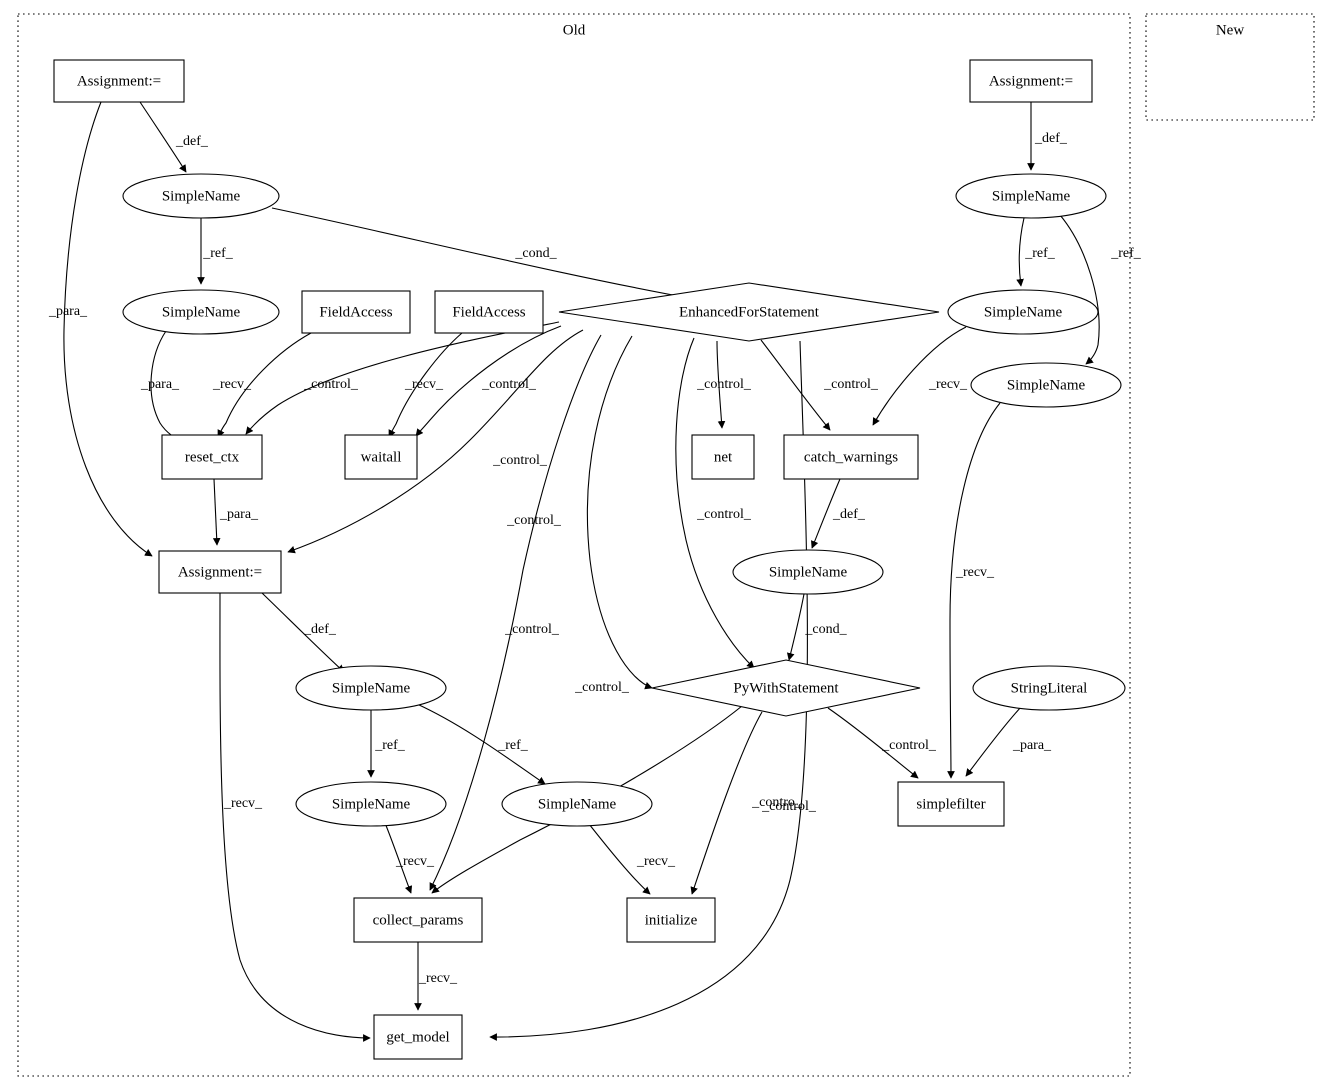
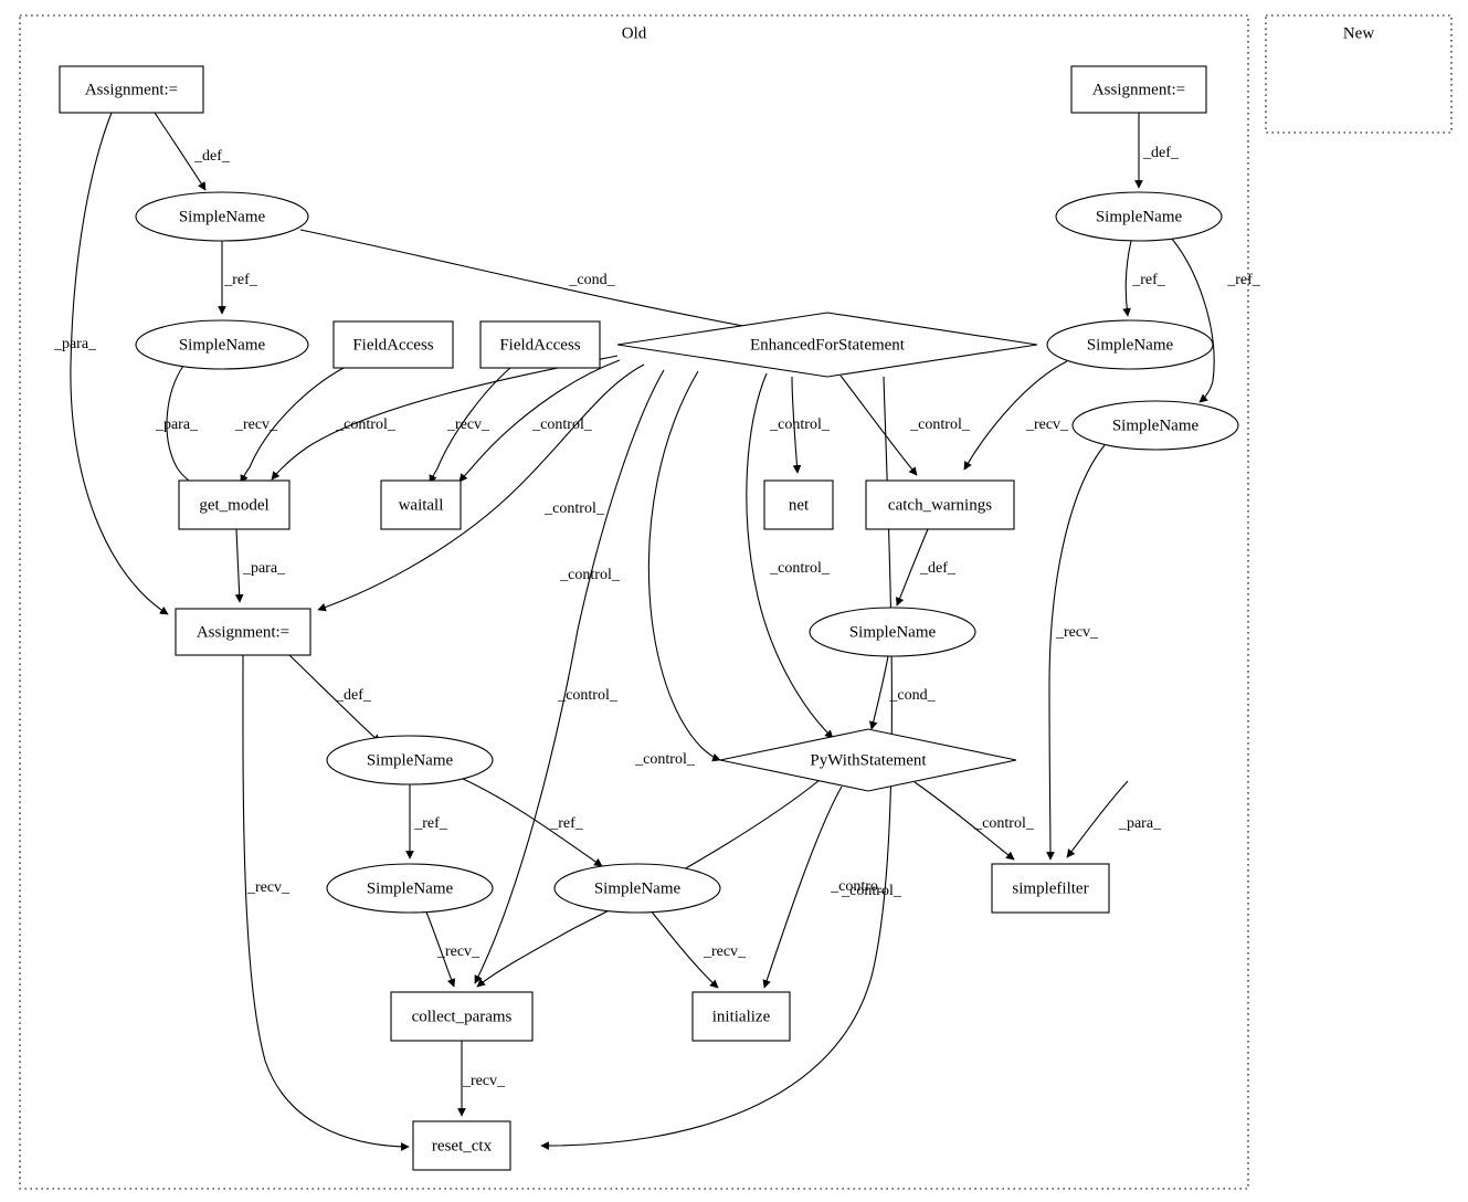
  Old
  New
  _def_
  _para_
  _ref_
  _cond_
  _para_
  _recv_
  _control_
  _recv_
  _control_
  _control_
  _control_
  _recv_
  _def_
  _ref_
  _ref_
  _control_
  _para_
  _control_
  _def_
  _def_
  _control_
  _cond_
  _recv_
  _control_
  _ref_
  _ref_
  _control_
  _para_
  _recv_
  _contro_
  _recv_
  _control_
  _recv_
  _recv_
  _control_
  Assignment:=
  Assignment:=
  SimpleName
  SimpleName
  SimpleName
  FieldAccess
  FieldAccess
  EnhancedForStatement
  SimpleName
  SimpleName
- reset_ctx
+ get_model
  waitall
  net
  catch_warnings
  Assignment:=
  SimpleName
  SimpleName
  PyWithStatement
- StringLiteral
  SimpleName
  SimpleName
  simplefilter
  collect_params
  initialize
- get_model
+ reset_ctx
